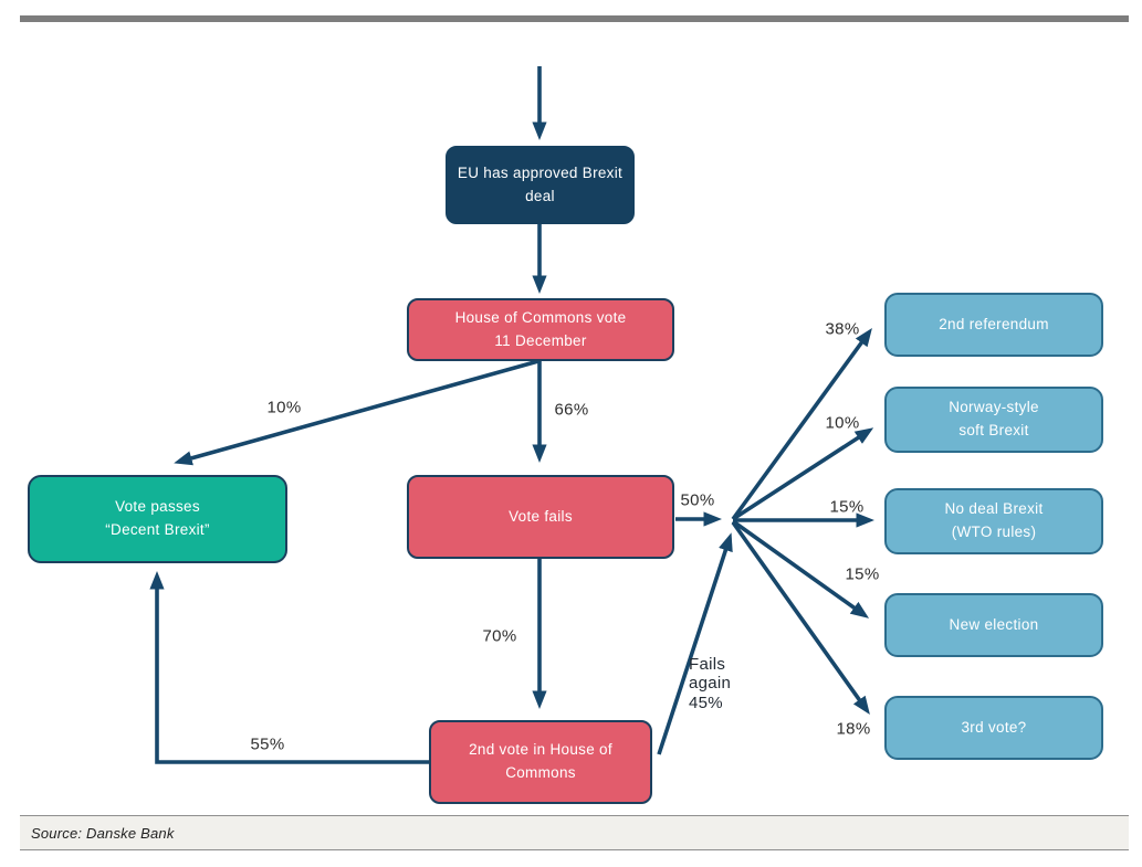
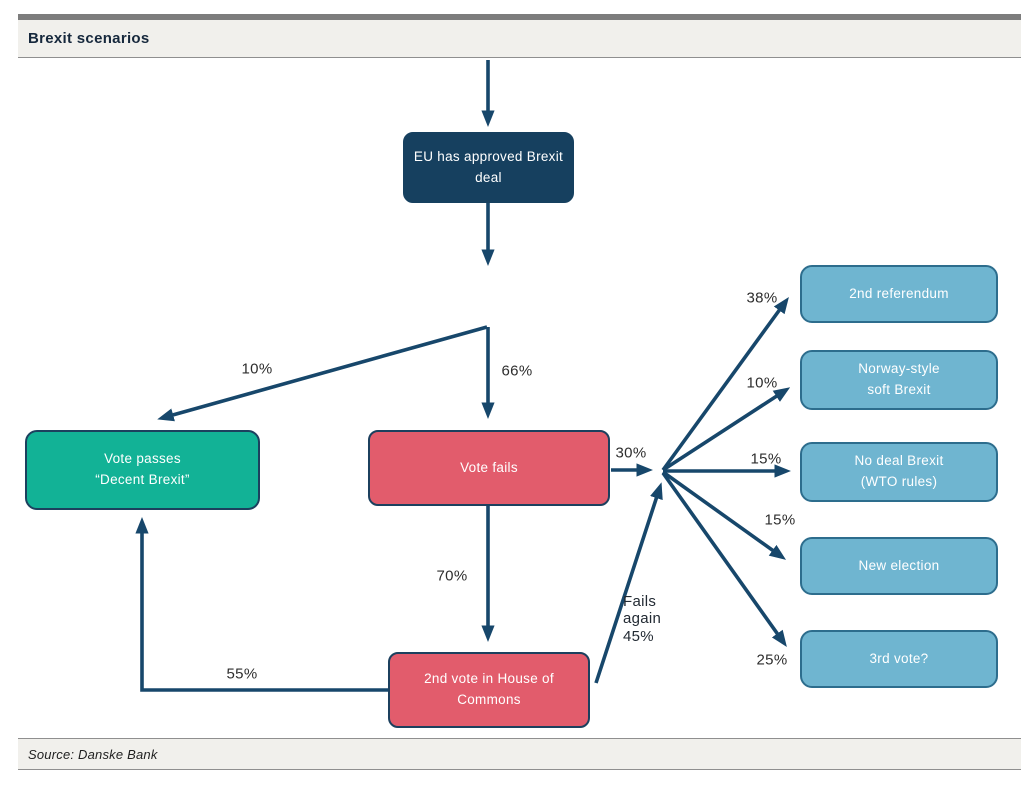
+ Brexit scenarios
  EU has approved Brexit
  deal
- House of Commons vote
- 11 December
  Vote passes
  “Decent Brexit”
  Vote fails
  2nd vote in House of
  Commons
  2nd referendum
  Norway-style
  soft Brexit
  No deal Brexit
  (WTO rules)
  New election
  3rd vote?
  10%
  66%
- 50%
+ 30%
  70%
  55%
  Fails
  again
  45%
  38%
  10%
  15%
  15%
- 18%
+ 25%
  Source: Danske Bank
